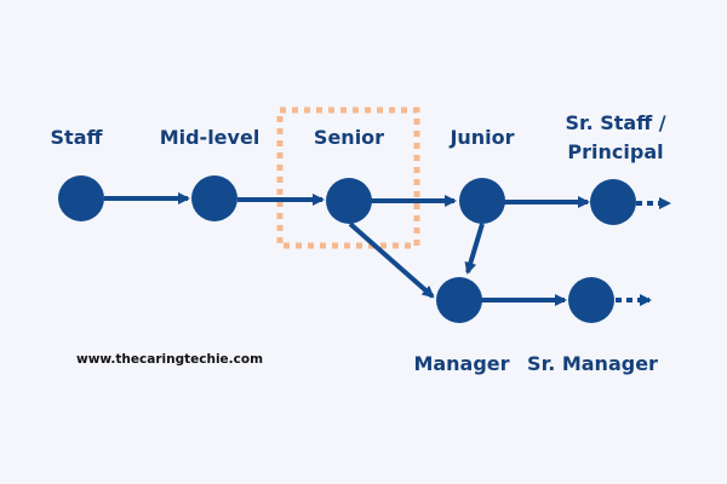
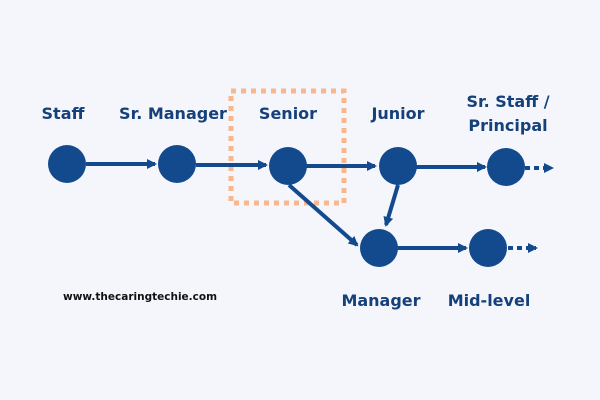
  Staff
- Mid-level
+ Sr. Manager
  Senior
  Junior
  Sr. Staff /
  Principal
  Manager
- Sr. Manager
+ Mid-level
  www.thecaringtechie.com
